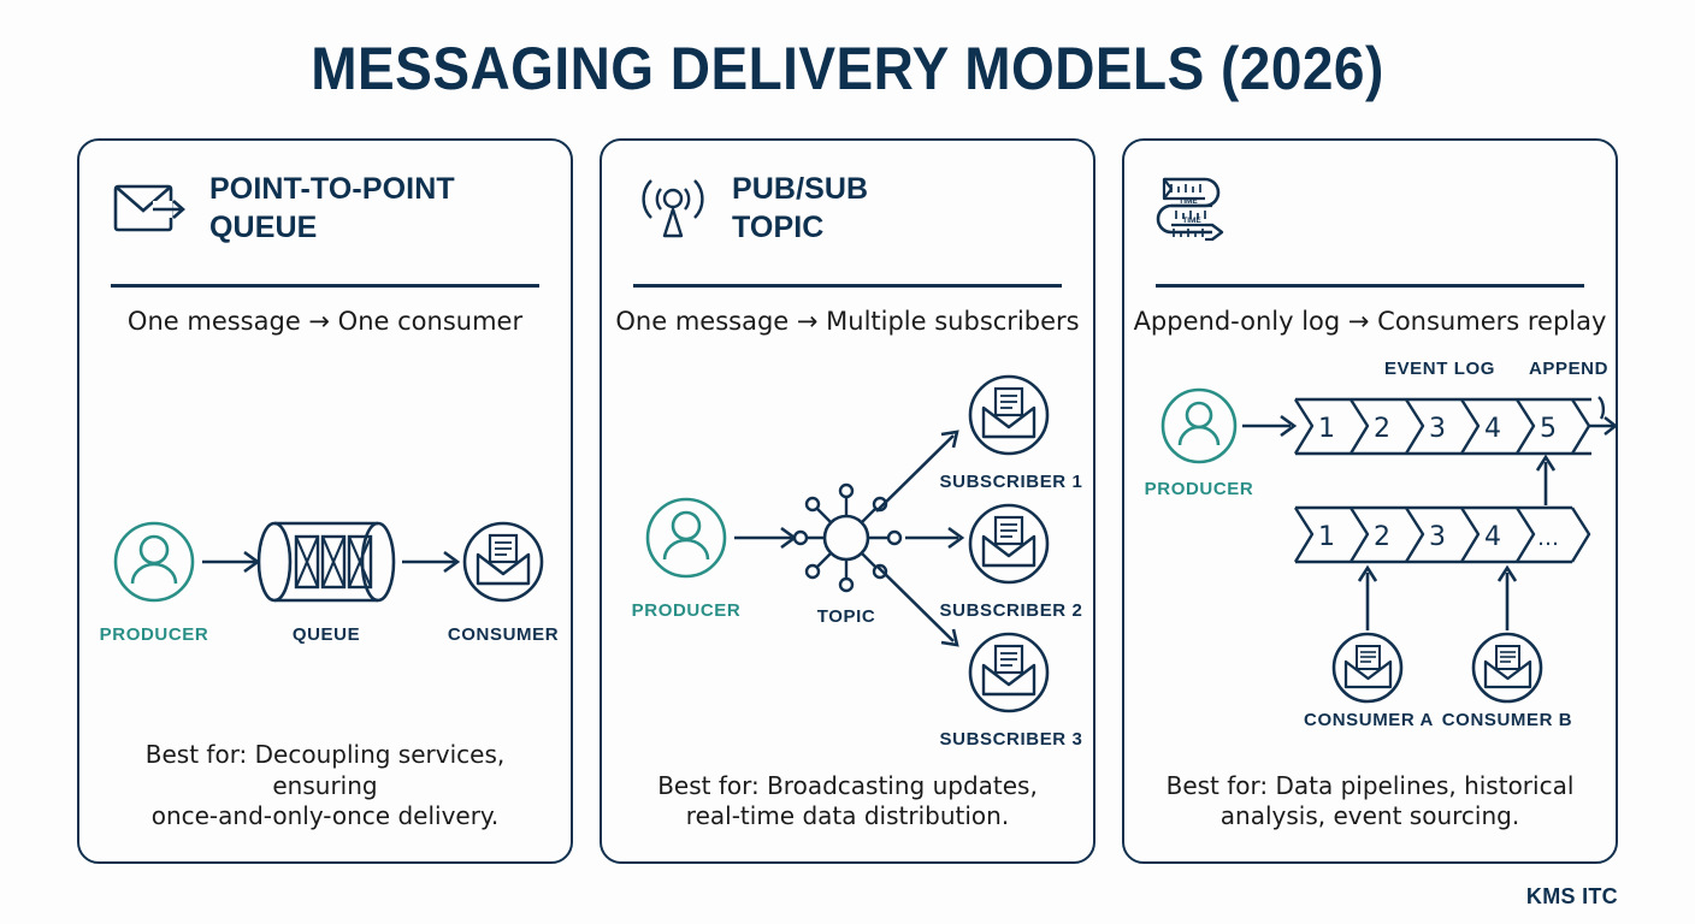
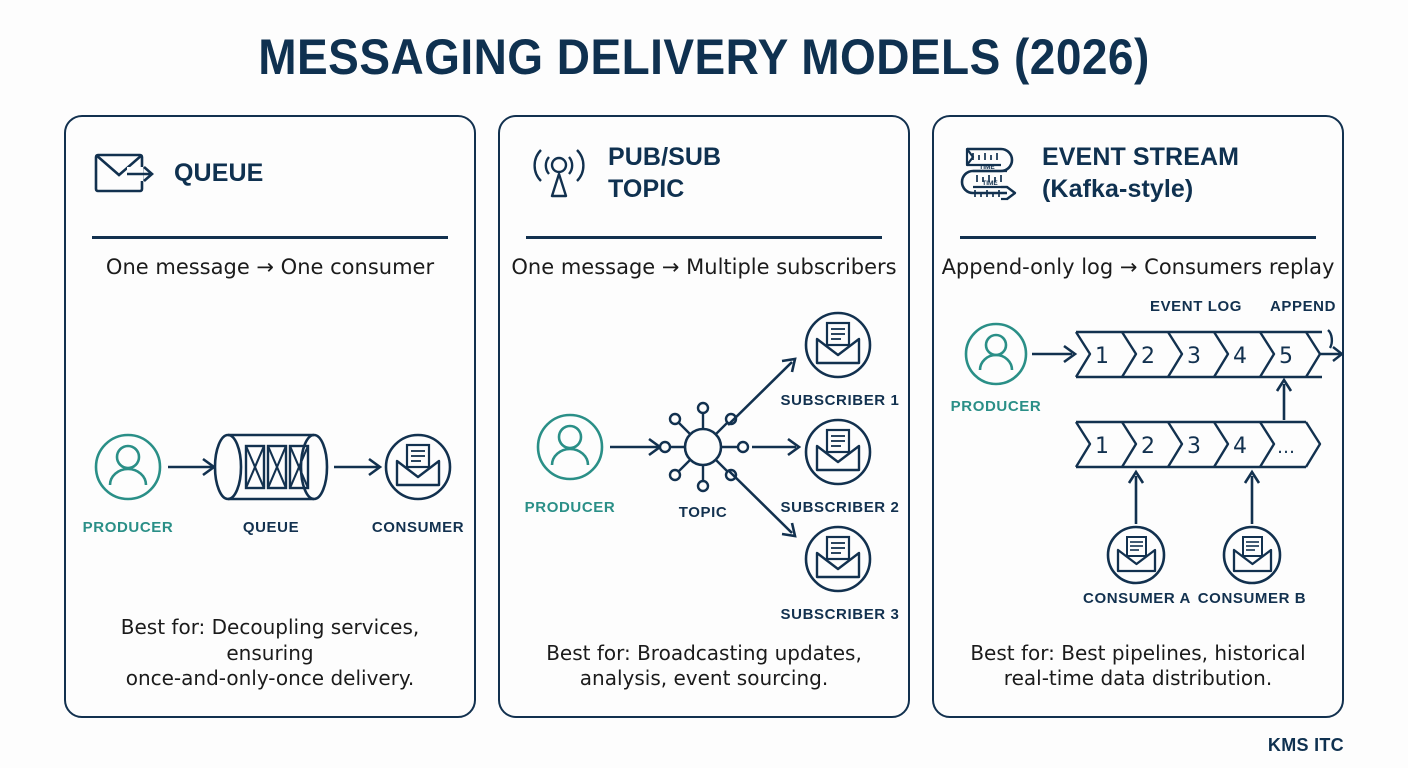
  MESSAGING DELIVERY MODELS (2026)
- POINT-TO-POINT
  QUEUE
  One message → One consumer
  PRODUCER
  QUEUE
  CONSUMER
  Best for: Decoupling services, ensuring
  once-and-only-once delivery.
  PUB/SUB
  TOPIC
  One message → Multiple subscribers
  PRODUCER
  TOPIC
  SUBSCRIBER 1
  SUBSCRIBER 2
  SUBSCRIBER 3
  Best for: Broadcasting updates,
- real-time data distribution.
+ analysis, event sourcing.
+ EVENT STREAM
+ (Kafka-style)
  Append-only log → Consumers replay
  1
  2
  3
  4
  5
  1
  2
  3
  4
  …
  PRODUCER
  EVENT LOG
  APPEND
  CONSUMER A
  CONSUMER B
- Best for: Data pipelines, historical
+ Best for: Best pipelines, historical
- analysis, event sourcing.
+ real-time data distribution.
  KMS ITC
